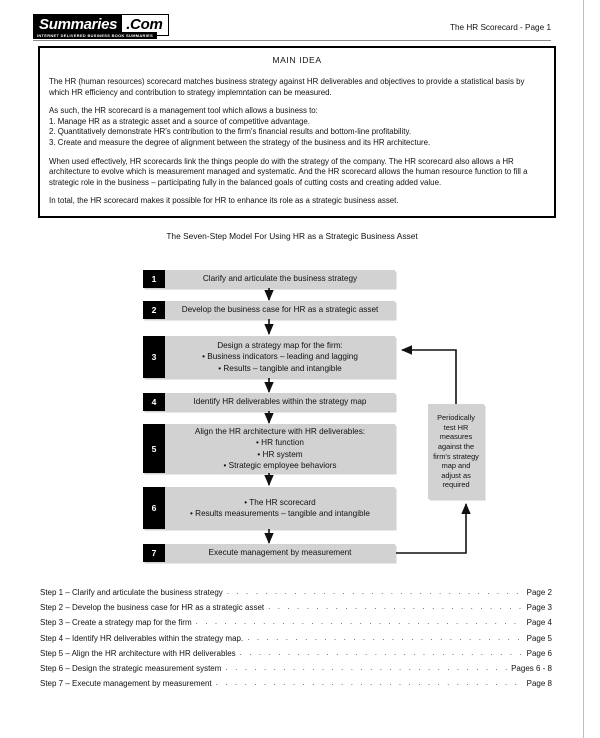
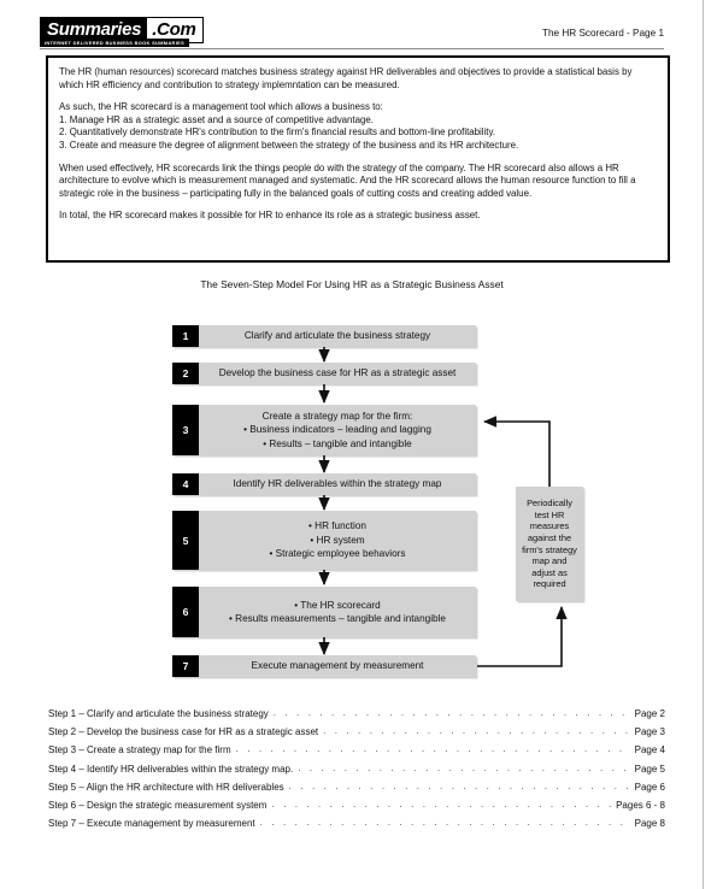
  Summaries
  .Com
  The HR Scorecard - Page 1
- MAIN IDEA
  The HR (human resources) scorecard matches business strategy against HR deliverables and objectives to provide a statistical basis by which HR efficiency and contribution to strategy implemntation can be measured.
  As such, the HR scorecard is a management tool which allows a business to:
  1. Manage HR as a strategic asset and a source of competitive advantage.
  2. Quantitatively demonstrate HR's contribution to the firm's financial results and bottom-line profitability.
  3. Create and measure the degree of alignment between the strategy of the business and its HR architecture.
  When used effectively, HR scorecards link the things people do with the strategy of the company. The HR scorecard also allows a HR architecture to evolve which is measurement managed and systematic. And the HR scorecard allows the human resource function to fill a strategic role in the business – participating fully in the balanced goals of cutting costs and creating added value.
  In total, the HR scorecard makes it possible for HR to enhance its role as a strategic business asset.
  The Seven-Step Model For Using HR as a Strategic Business Asset
  1
  Clarify and articulate the business strategy
  2
  Develop the business case for HR as a strategic asset
  3
- Design a strategy map for the firm:
+ Create a strategy map for the firm:
  • Business indicators – leading and lagging
  • Results – tangible and intangible
  4
  Identify HR deliverables within the strategy map
  5
- Align the HR architecture with HR deliverables:
  • HR function
  • HR system
  • Strategic employee behaviors
  6
  • The HR scorecard
  • Results measurements – tangible and intangible
  7
  Execute management by measurement
  Periodically test HR measures against the firm's strategy map and adjust as required
  Step 1 – Clarify and articulate the business strategy
  Page 2
  Step 2 – Develop the business case for HR as a strategic asset
  Page 3
  Step 3 – Create a strategy map for the firm
  Page 4
  Step 4 – Identify HR deliverables within the strategy map.
  Page 5
  Step 5 – Align the HR architecture with HR deliverables
  Page 6
  Step 6 – Design the strategic measurement system
  Pages 6 - 8
  Step 7 – Execute management by measurement
  Page 8
